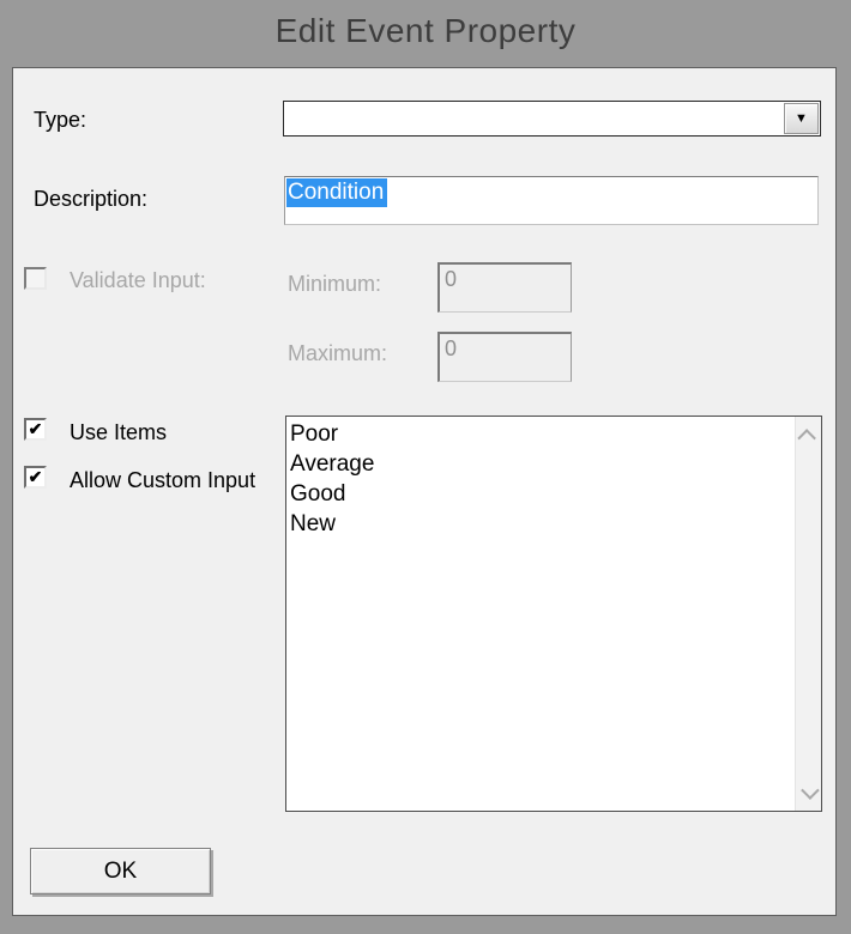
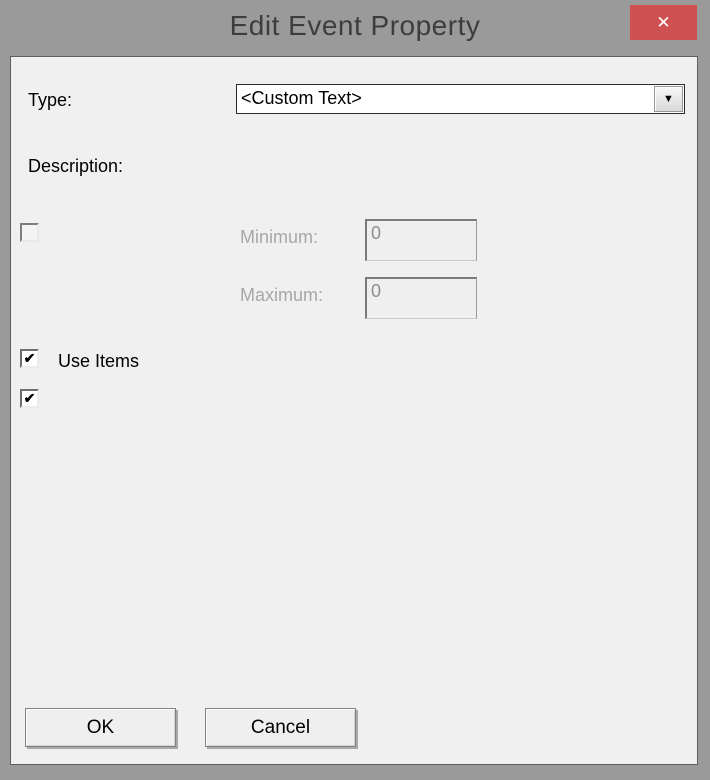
  Edit Event Property
+ ✕
  Type:
+ <Custom Text>
  ▼
  Description:
- Condition
- Validate Input:
  Minimum:
  0
  Maximum:
  0
  ✔
  Use Items
  ✔
- Allow Custom Input
- Poor
- Average
- Good
- New
  OK
+ Cancel
